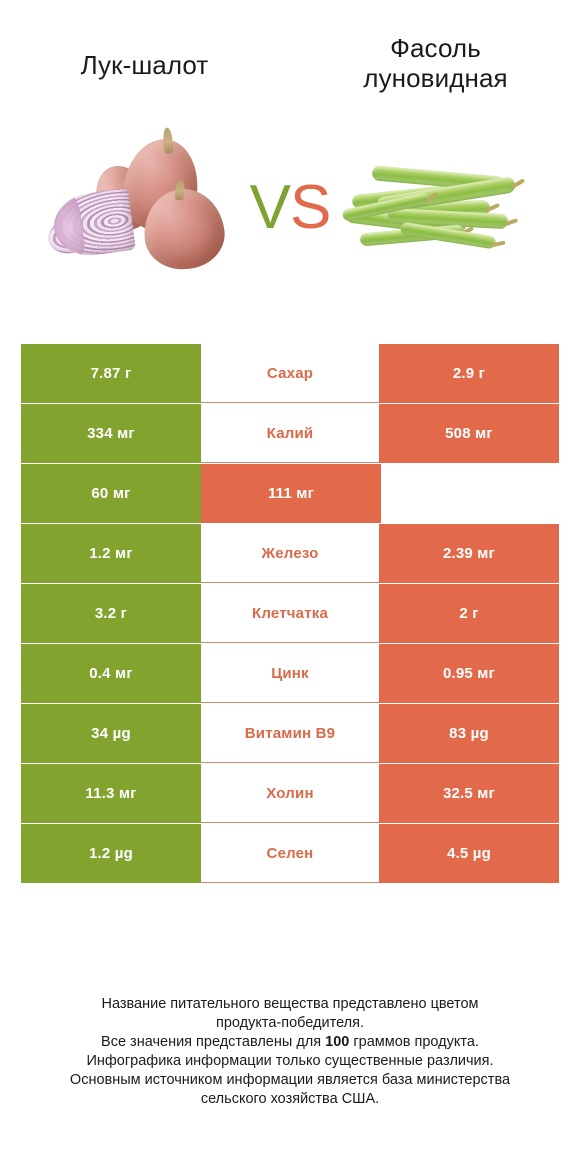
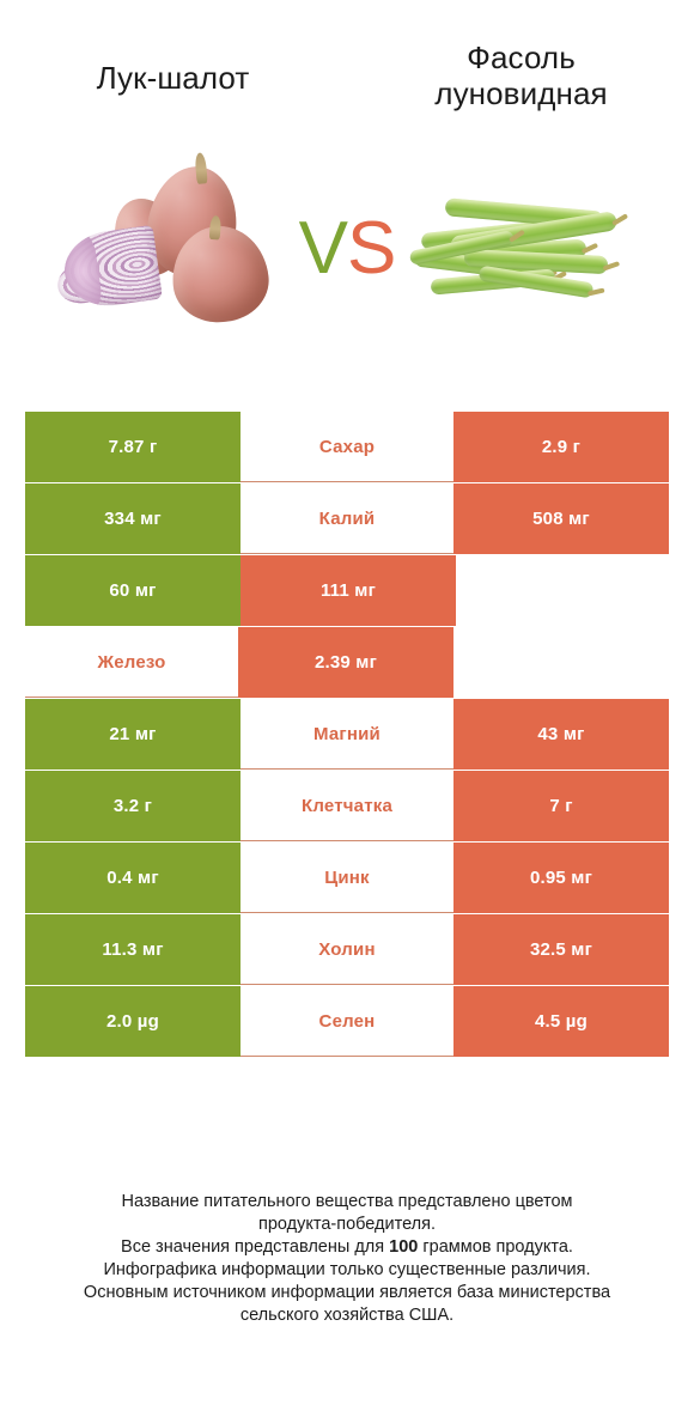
  Лук-шалот
  Фасоль
  луновидная
  VS
  7.87 г
  Сахар
  2.9 г
  334 мг
  Калий
  508 мг
  60 мг
  111 мг
- 1.2 мг
  Железо
  2.39 мг
+ 21 мг
+ Магний
+ 43 мг
  3.2 г
  Клетчатка
- 2 г
+ 7 г
  0.4 мг
  Цинк
  0.95 мг
- 34 µg
- Витамин B9
- 83 µg
  11.3 мг
  Холин
  32.5 мг
- 1.2 µg
+ 2.0 µg
  Селен
  4.5 µg
  Название питательного вещества представлено цветом
  продукта-победителя.
  Все значения представлены для 100 граммов продукта.
  Инфографика информации только существенные различия.
  Основным источником информации является база министерства
  сельского хозяйства США.
